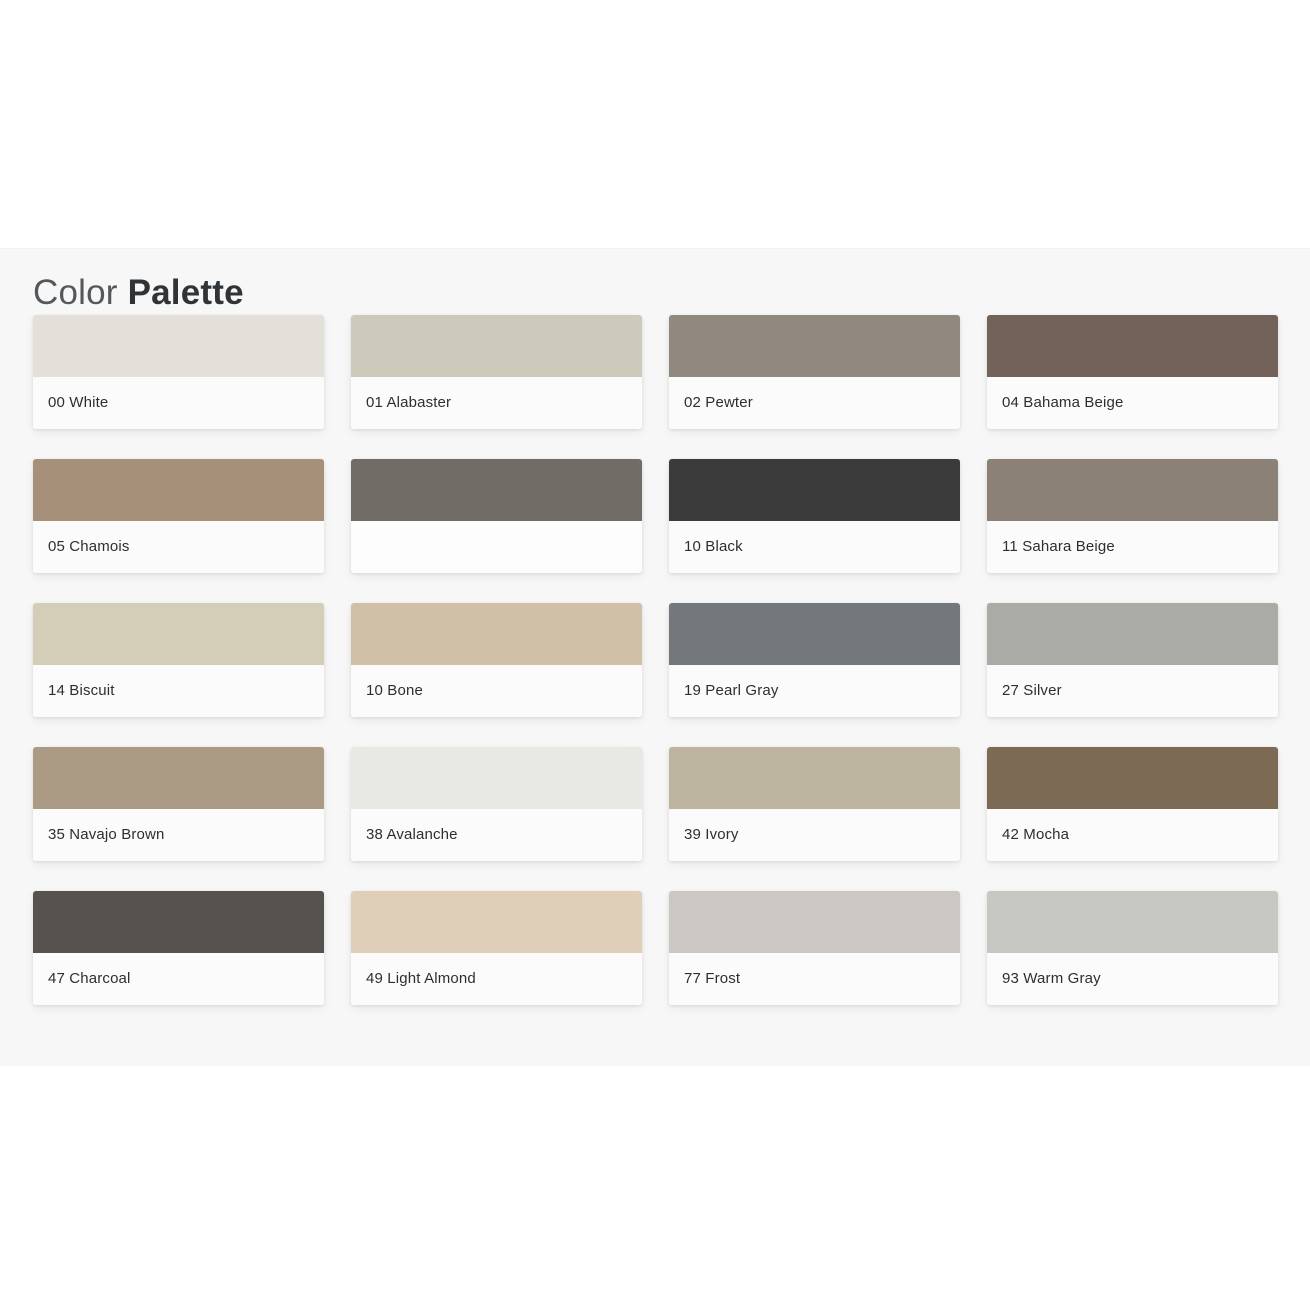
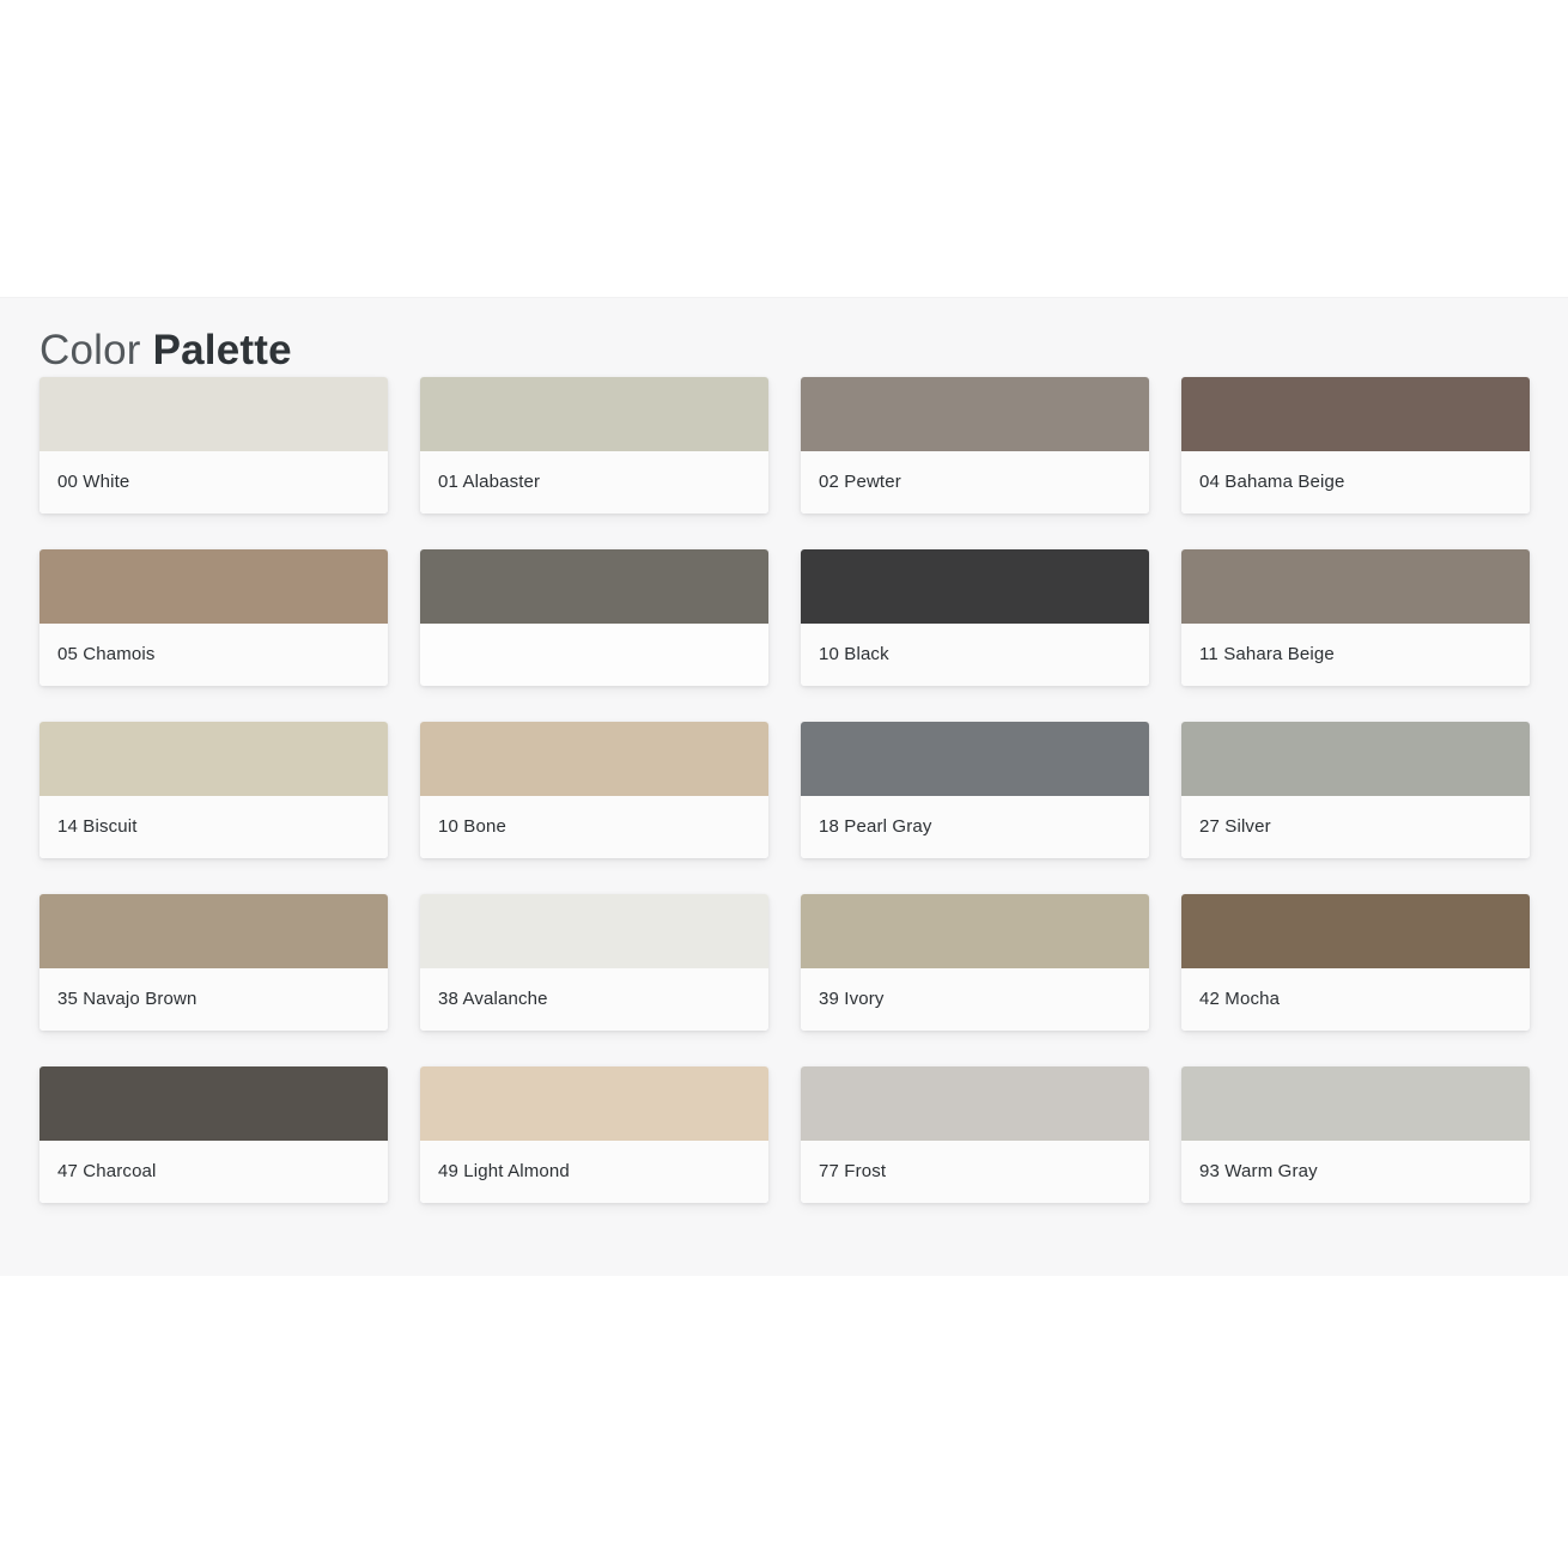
  Color Palette
  00 White
  01 Alabaster
  02 Pewter
  04 Bahama Beige
  05 Chamois
  10 Black
  11 Sahara Beige
  14 Biscuit
  10 Bone
- 19 Pearl Gray
+ 18 Pearl Gray
  27 Silver
  35 Navajo Brown
  38 Avalanche
  39 Ivory
  42 Mocha
  47 Charcoal
  49 Light Almond
  77 Frost
  93 Warm Gray
